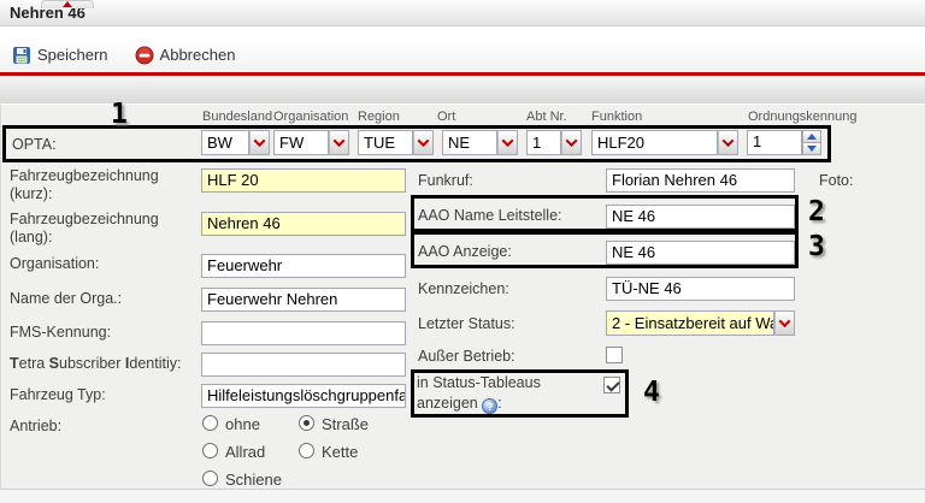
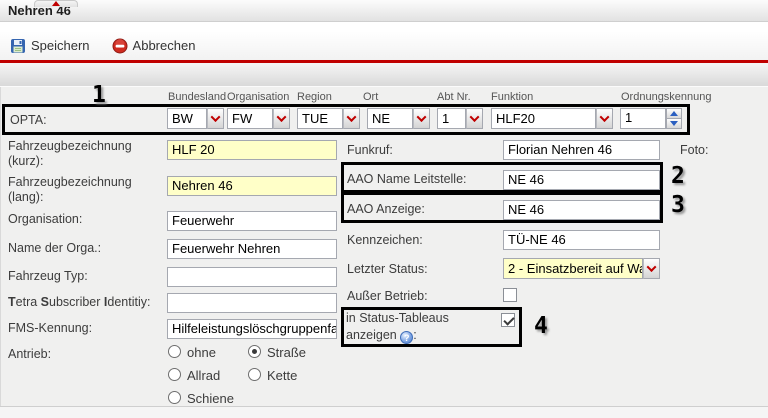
  Nehren 46
  Speichern
  Abbrechen
  Bundesland
  Organisation
  Region
  Ort
  Abt Nr.
  Funktion
  Ordnungskennung
  OPTA:
  BW
  FW
  TUE
  NE
  1
  HLF20
  1
  Fahrzeugbezeichnung (kurz):
  HLF 20
  Fahrzeugbezeichnung (lang):
  Nehren 46
  Organisation:
  Feuerwehr
  Name der Orga.:
  Feuerwehr Nehren
- FMS-Kennung:
+ Fahrzeug Typ:
  Tetra Subscriber Identitiy:
- Fahrzeug Typ:
+ FMS-Kennung:
  Hilfeleistungslöschgruppenfa
  Antrieb:
  ohne
  Straße
  Allrad
  Kette
  Schiene
  Funkruf:
  Florian Nehren 46
  Foto:
  AAO Name Leitstelle:
  NE 46
  AAO Anzeige:
  NE 46
  Kennzeichen:
  TÜ-NE 46
  Letzter Status:
  2 - Einsatzbereit auf W
  Außer Betrieb:
  in Status-Tableaus
  anzeigen ? :
  1
  2
  3
  4
